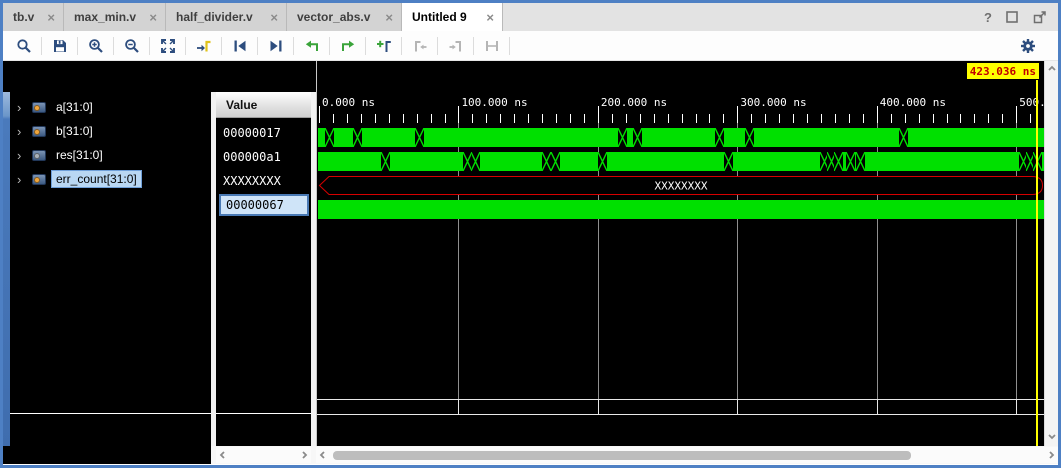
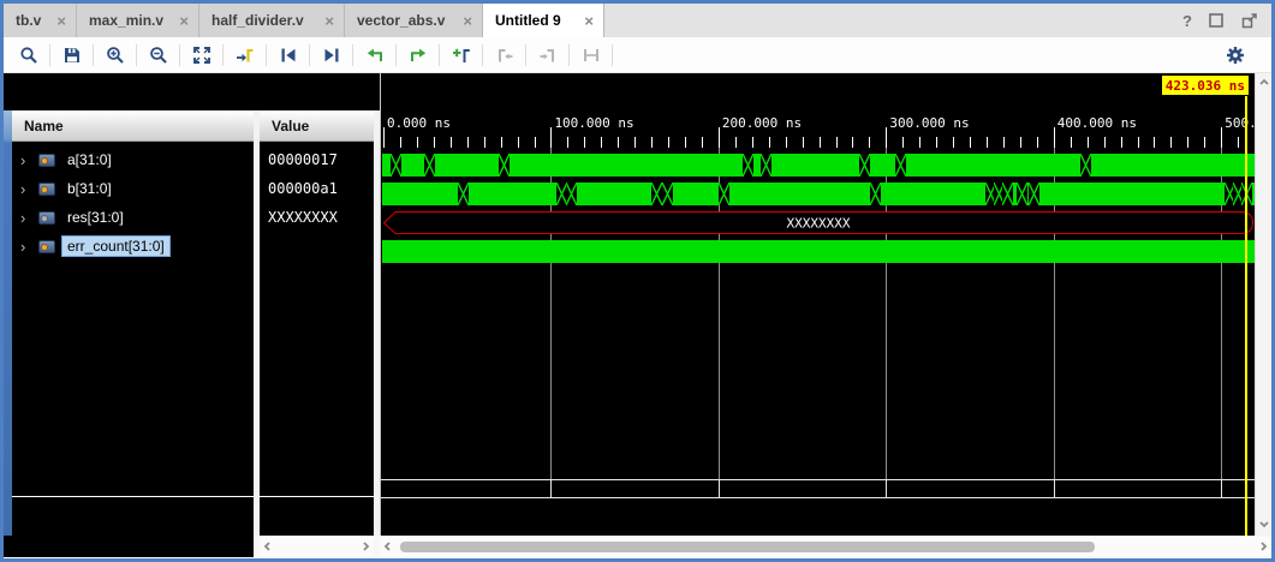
  tb.v
  ×
  max_min.v
  ×
  half_divider.v
  ×
  vector_abs.v
  ×
  Untitled 9
  ×
  ?
+ Name
  ›
  a[31:0]
  ›
  b[31:0]
  ›
  res[31:0]
  ›
  err_count[31:0]
  Value
  00000017
  000000a1
  XXXXXXXX
- 00000067
  0.000 ns
  100.000 ns
  200.000 ns
  300.000 ns
  400.000 ns
  XXXXXXXX
  423.036 ns
